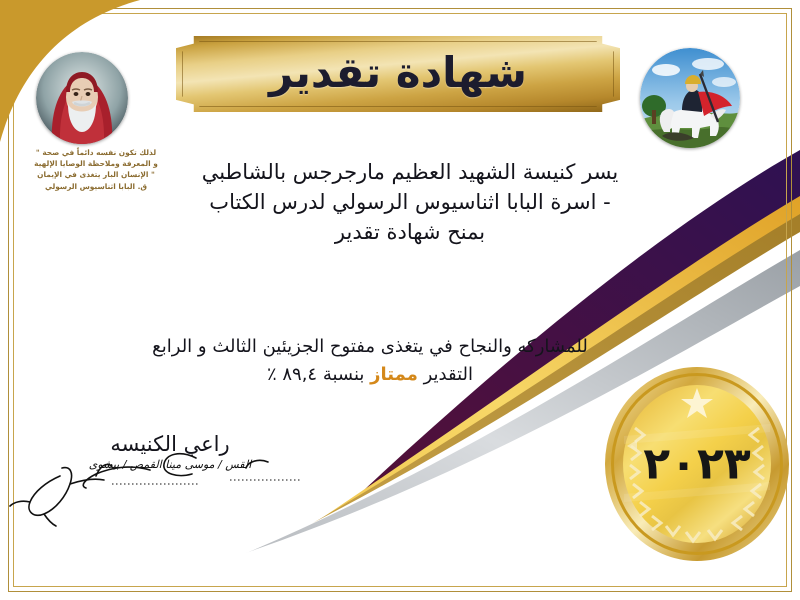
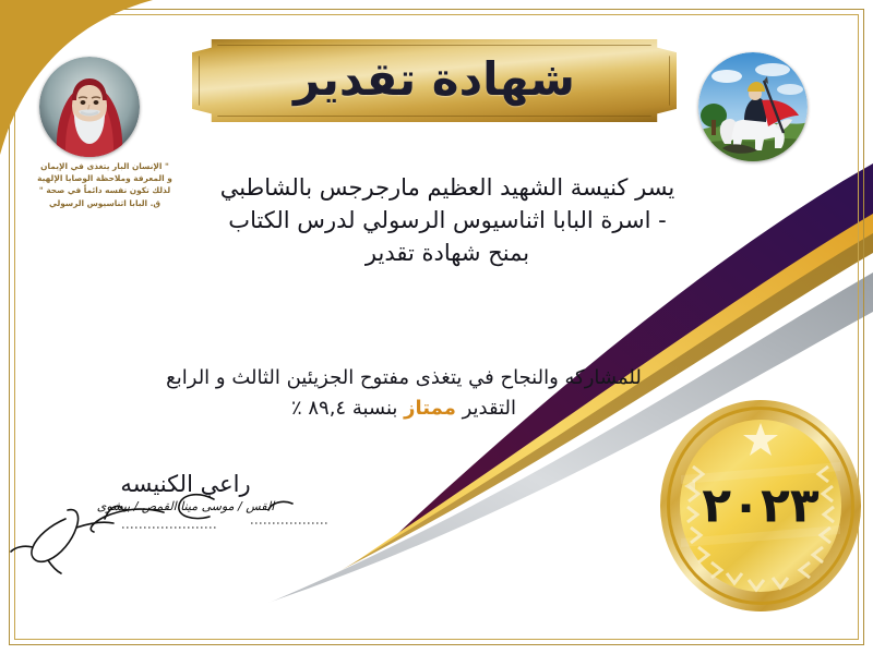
- لذلك تكون نفسه دائماً في صحة "
+ " الإنسان البار يتغذى في الإيمان
  و المعرفة وملاحظة الوصايا الإلهية
- " الإنسان البار يتغذى في الإيمان
+ لذلك تكون نفسه دائماً في صحة "
  ق. البابا اثناسيوس الرسولي
  شهادة تقدير
  يسر كنيسة الشهيد العظيم مارجرجس بالشاطبي
  - اسرة البابا اثناسيوس الرسولي لدرس الكتاب
  بمنح شهادة تقدير
  للمشاركه والنجاح في يتغذى مفتوح الجزيئين الثالث و الرابع
  التقدير ممتاز بنسبة ٨٩,٤ ٪
  راعي الكنيسه
  القس / موسى مينا القمص / بيوى
  ٢٠٢٣
